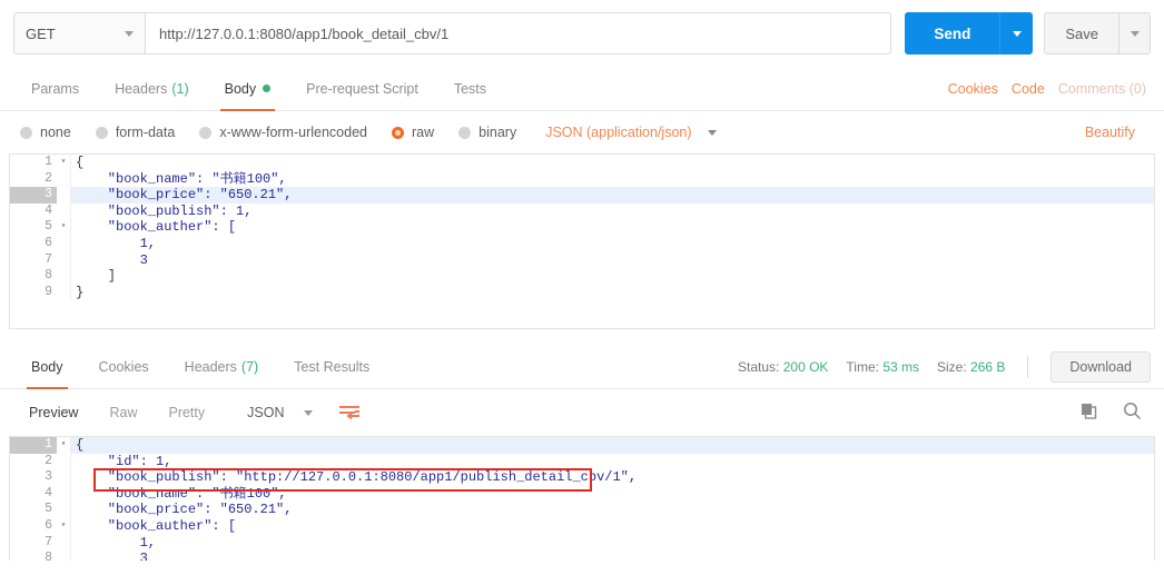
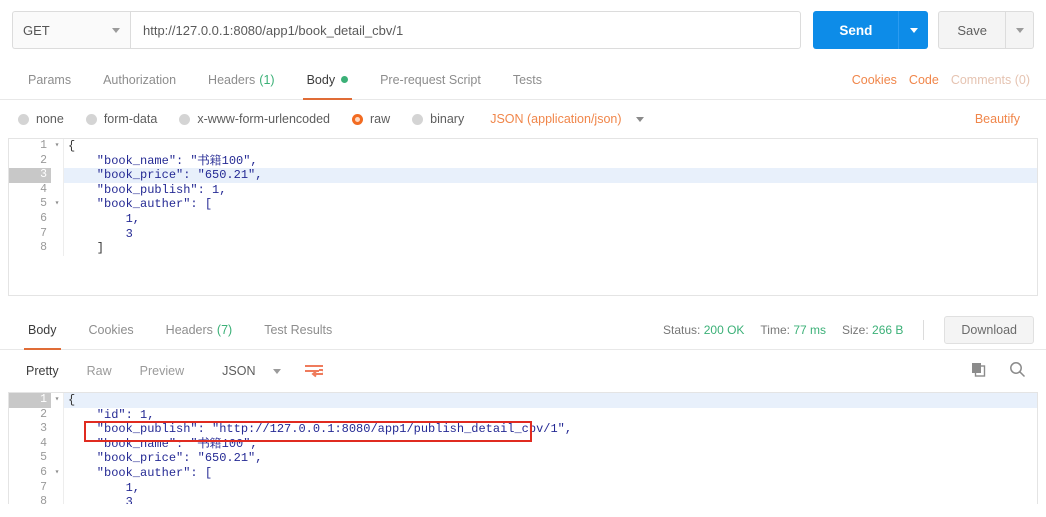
  GET
  http://127.0.0.1:8080/app1/book_detail_cbv/1
  Send
  Save
  Params
+ Authorization
  Headers
  (1)
  Body
  Pre-request Script
  Tests
  Cookies
  Code
  Comments (0)
  none
  form-data
  x-www-form-urlencoded
  raw
  binary
  JSON (application/json)
  Beautify
  1
  ▾
  {
  2
  "book_name": "书籍100",
  3
  "book_price": "650.21",
  4
  "book_publish": 1,
  5
  ▾
  "book_auther": [
  6
  1,
  7
  3
  8
  ]
- 9
- }
  Body
  Cookies
  Headers
  (7)
  Test Results
  Status: 200 OK
- Time: 53 ms
+ Time: 77 ms
  Size: 266 B
  Download
- Preview
+ Pretty
  Raw
- Pretty
+ Preview
  JSON
  1
  ▾
  {
  2
  "id": 1,
  3
  "book_publish": "http://127.0.0.1:8080/app1/publish_detail_cbv/1",
  4
  "book_name": "书籍100",
  5
  "book_price": "650.21",
  6
  ▾
  "book_auther": [
  7
  1,
  8
  3
